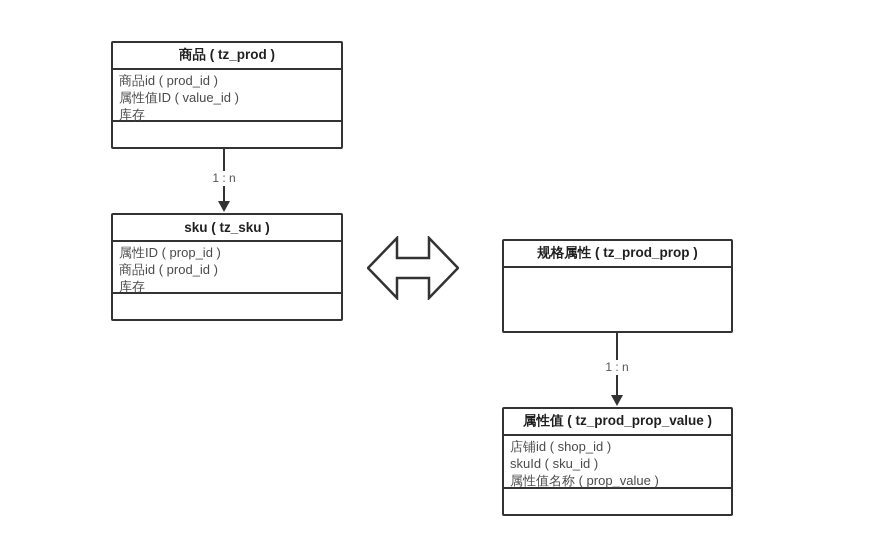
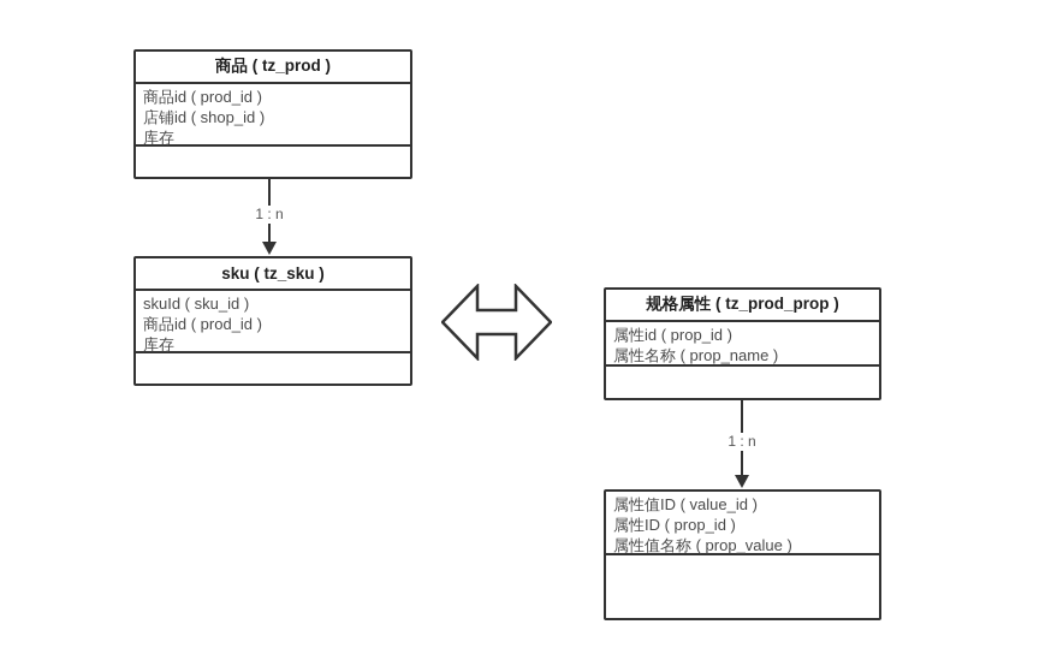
  商品 ( tz_prod )
  商品id ( prod_id )
- 属性值ID ( value_id )
+ 店铺id ( shop_id )
  库存
  1 : n
  sku ( tz_sku )
- 属性ID ( prop_id )
+ skuId ( sku_id )
  商品id ( prod_id )
  库存
  规格属性 ( tz_prod_prop )
+ 属性id ( prop_id )
+ 属性名称 ( prop_name )
  1 : n
- 属性值 ( tz_prod_prop_value )
- 店铺id ( shop_id )
+ 属性值ID ( value_id )
- skuId ( sku_id )
+ 属性ID ( prop_id )
  属性值名称 ( prop_value )
